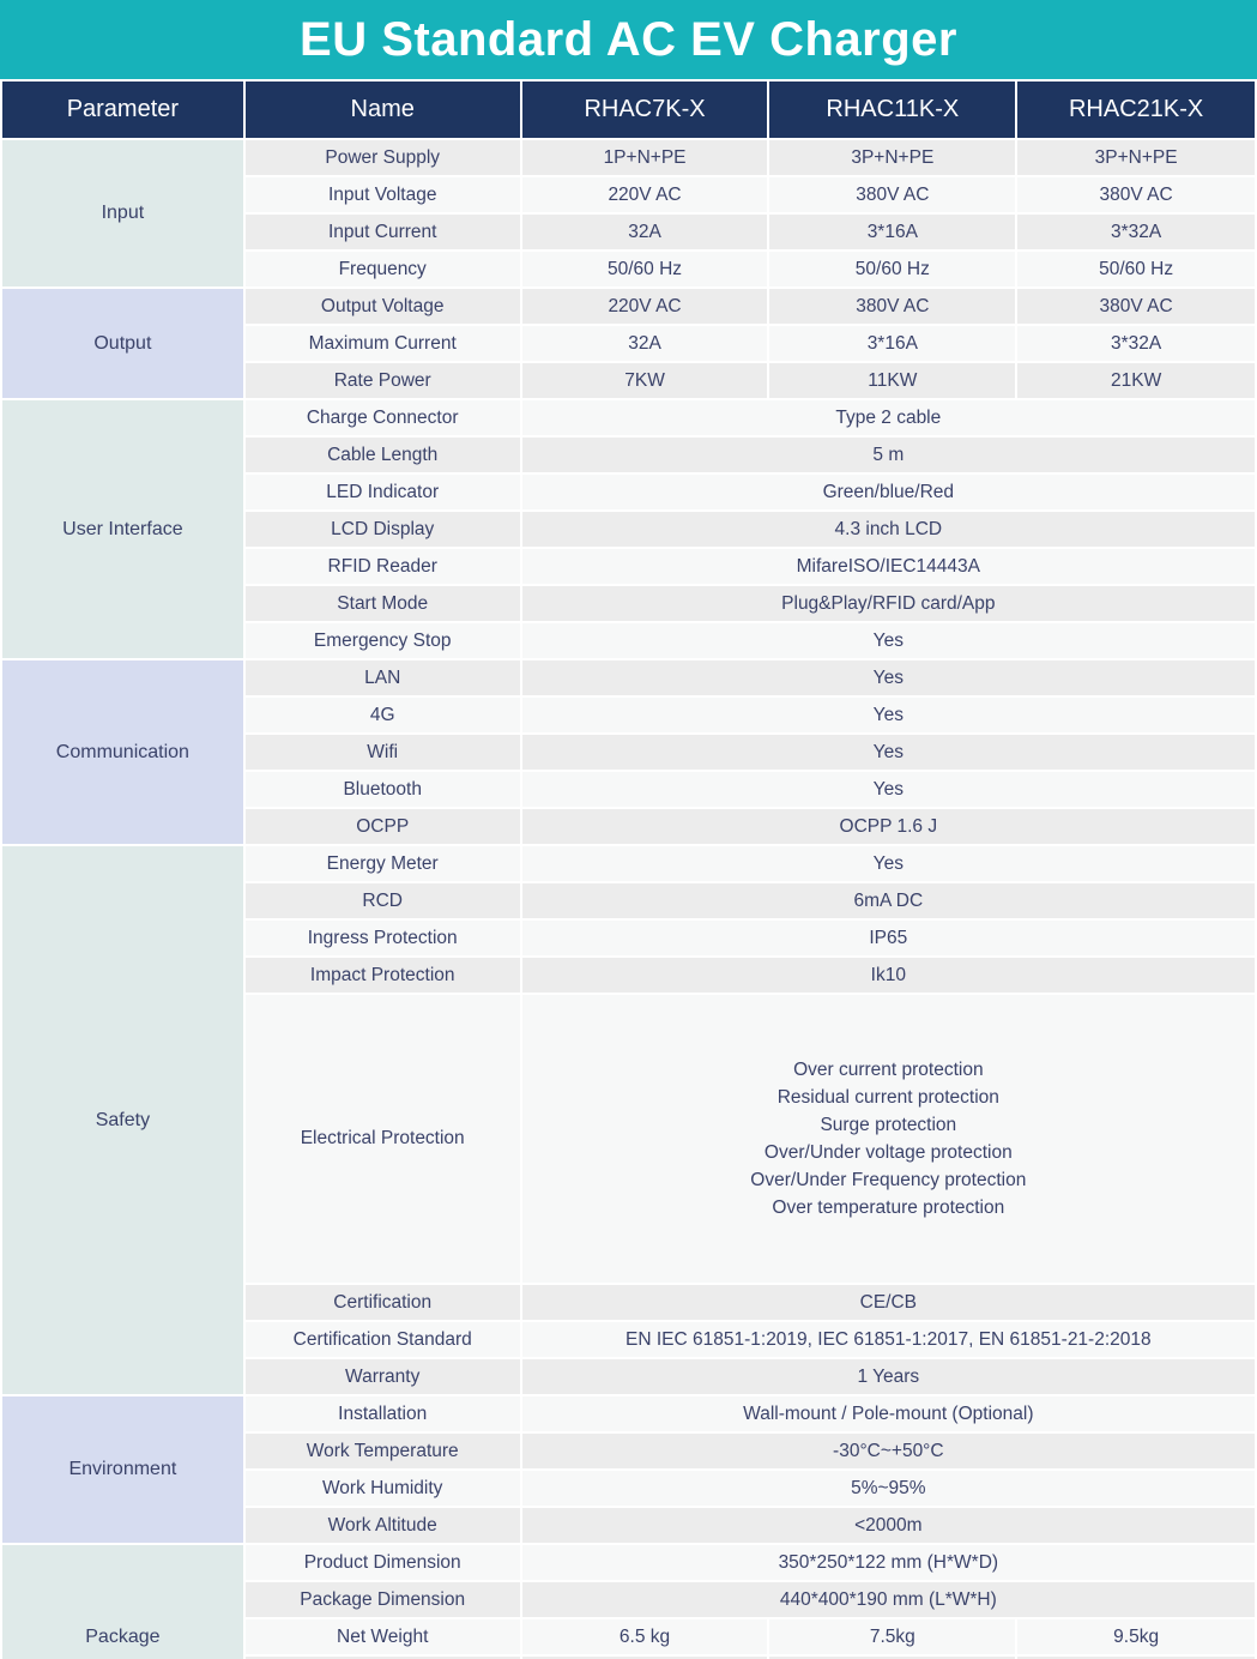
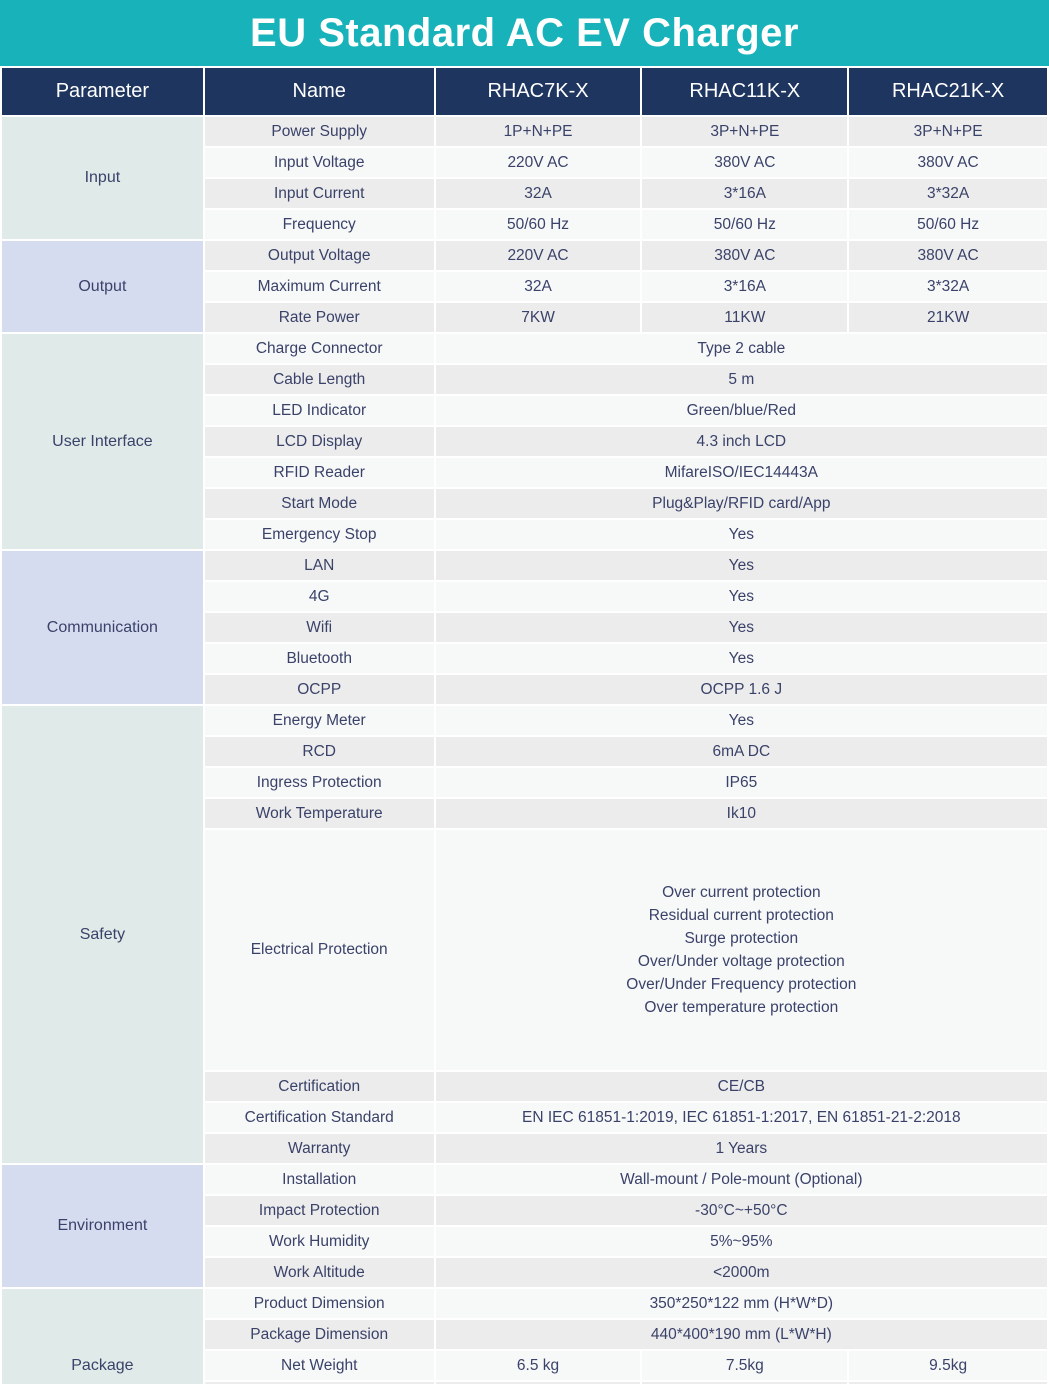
  EU Standard AC EV Charger
  Parameter	Name	RHAC7K-X	RHAC11K-X	RHAC21K-X
  Input	Power Supply	1P+N+PE	3P+N+PE	3P+N+PE
  Input Voltage	220V AC	380V AC	380V AC
  Input Current	32A	3*16A	3*32A
  Frequency	50/60 Hz	50/60 Hz	50/60 Hz
  Output	Output Voltage	220V AC	380V AC	380V AC
  Maximum Current	32A	3*16A	3*32A
  Rate Power	7KW	11KW	21KW
  User Interface	Charge Connector	Type 2 cable
  Cable Length	5 m
  LED Indicator	Green/blue/Red
  LCD Display	4.3 inch LCD
  RFID Reader	MifareISO/IEC14443A
  Start Mode	Plug&Play/RFID card/App
  Emergency Stop	Yes
  Communication	LAN	Yes
  4G	Yes
  Wifi	Yes
  Bluetooth	Yes
  OCPP	OCPP 1.6 J
  Safety	Energy Meter	Yes
  RCD	6mA DC
  Ingress Protection	IP65
- Impact Protection	Ik10
+ Work Temperature	Ik10
  Electrical Protection	Over current protectionResidual current protectionSurge protectionOver/Under voltage protectionOver/Under Frequency protectionOver temperature protection
  Certification	CE/CB
  Certification Standard	EN IEC 61851-1:2019, IEC 61851-1:2017, EN 61851-21-2:2018
  Warranty	1 Years
  Environment	Installation	Wall-mount / Pole-mount (Optional)
- Work Temperature	-30°C~+50°C
+ Impact Protection	-30°C~+50°C
  Work Humidity	5%~95%
  Work Altitude	<2000m
  Package	Product Dimension	350*250*122 mm (H*W*D)
  Package Dimension	440*400*190 mm (L*W*H)
  Net Weight	6.5 kg	7.5kg	9.5kg
